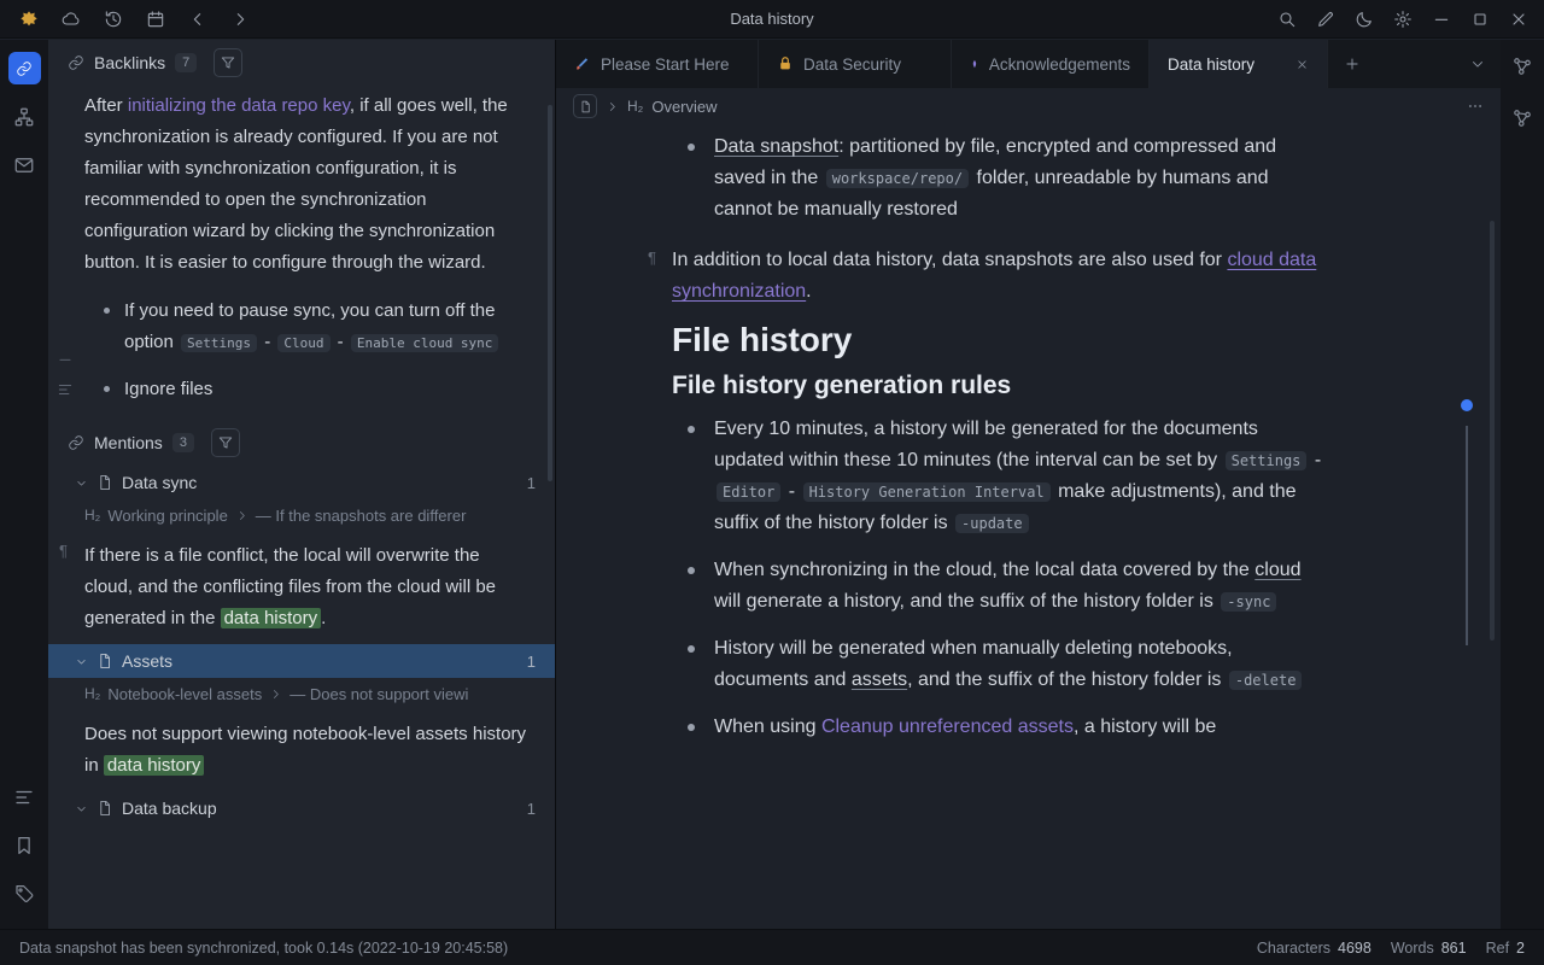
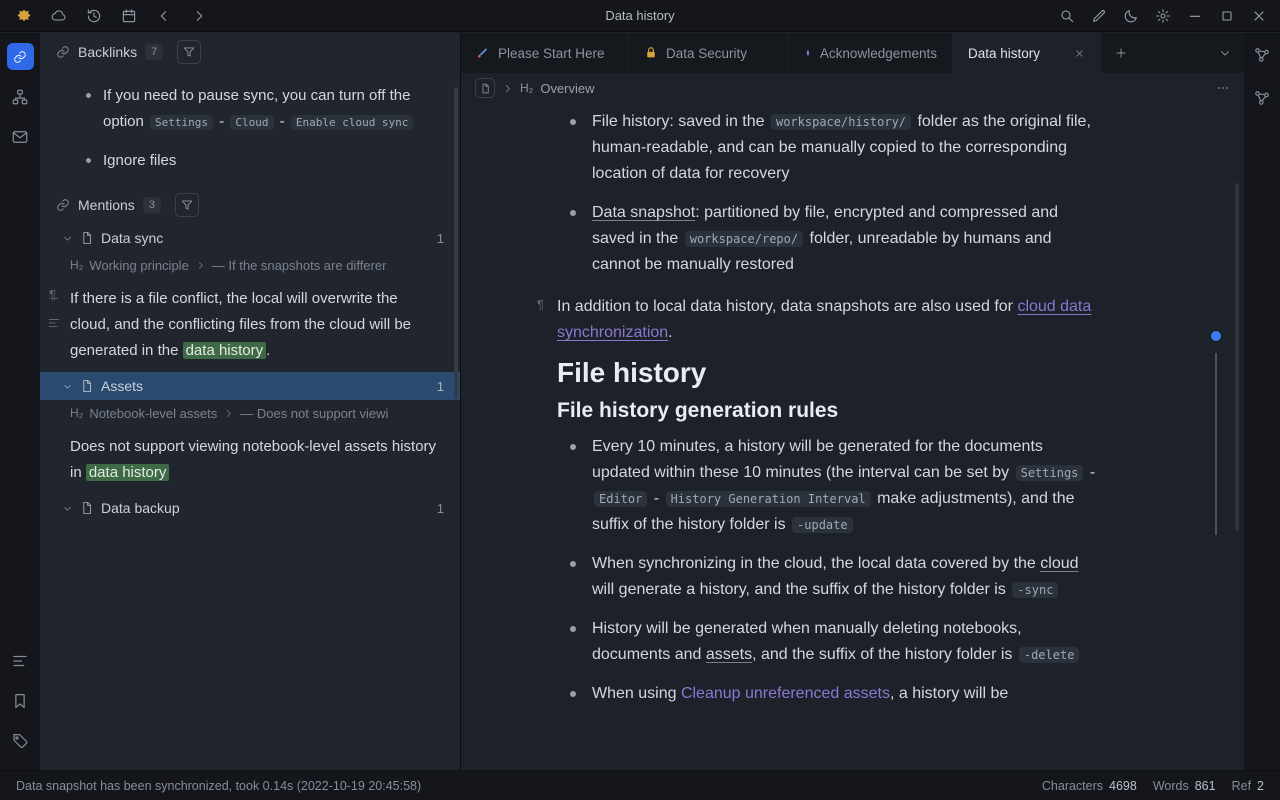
  Data history
  Backlinks
  7
- After initializing the data repo key, if all goes well, the synchronization is already configured. If you are not familiar with synchronization configuration, it is recommended to open the synchronization configuration wizard by clicking the synchronization button. It is easier to configure through the wizard.
  If you need to pause sync, you can turn off the option Settings - Cloud - Enable cloud sync
  Ignore files
  Mentions
  3
  Data sync
  1
  H₂
  Working principle
  — If the snapshots are differer
  ¶
  If there is a file conflict, the local will overwrite the cloud, and the conflicting files from the cloud will be generated in the data history .
  Assets
  1
  H₂
  Notebook-level assets
  — Does not support viewi
  Does not support viewing notebook-level assets history in data history
  Data backup
  1
  Please Start Here
  Data Security
  Acknowledgements
  Data history
  H₂
  Overview
+ File history: saved in the workspace/history/ folder as the original file, human-readable, and can be manually copied to the corresponding location of data for recovery
  Data snapshot: partitioned by file, encrypted and compressed and saved in the workspace/repo/ folder, unreadable by humans and cannot be manually restored
  ¶
  In addition to local data history, data snapshots are also used for cloud data synchronization.
  File history
  File history generation rules
  Every 10 minutes, a history will be generated for the documents updated within these 10 minutes (the interval can be set by Settings - Editor - History Generation Interval make adjustments), and the suffix of the history folder is -update
  When synchronizing in the cloud, the local data covered by the cloud will generate a history, and the suffix of the history folder is -sync
  History will be generated when manually deleting notebooks, documents and assets, and the suffix of the history folder is -delete
  When using Cleanup unreferenced assets, a history will be
  Data snapshot has been synchronized, took 0.14s (2022-10-19 20:45:58)
  Characters
  4698
  Words
  861
  Ref
  2
